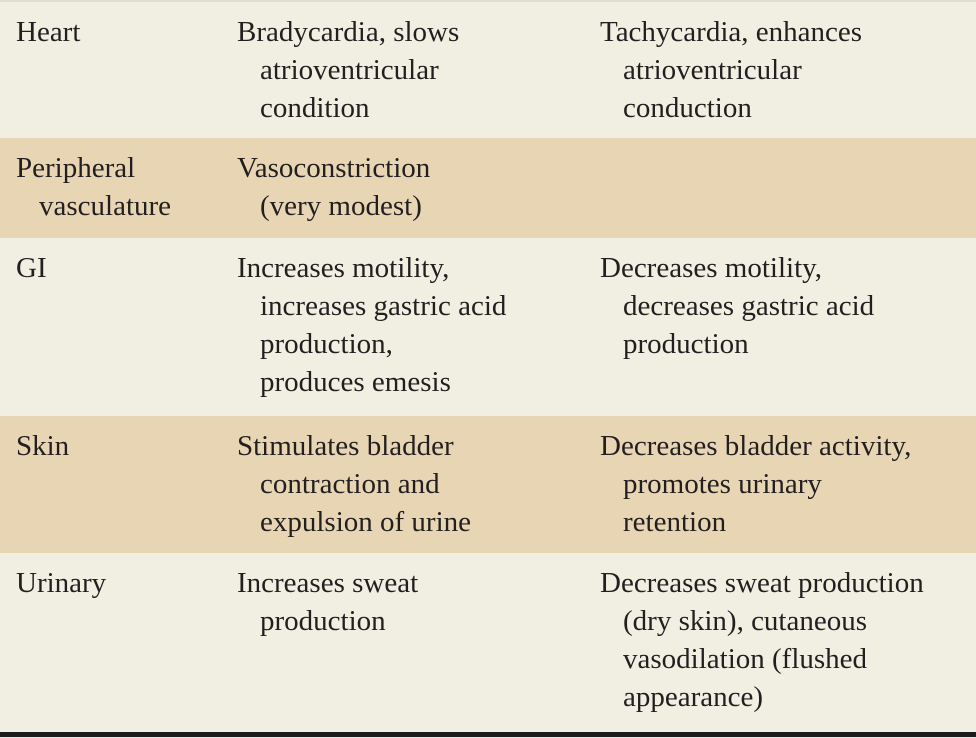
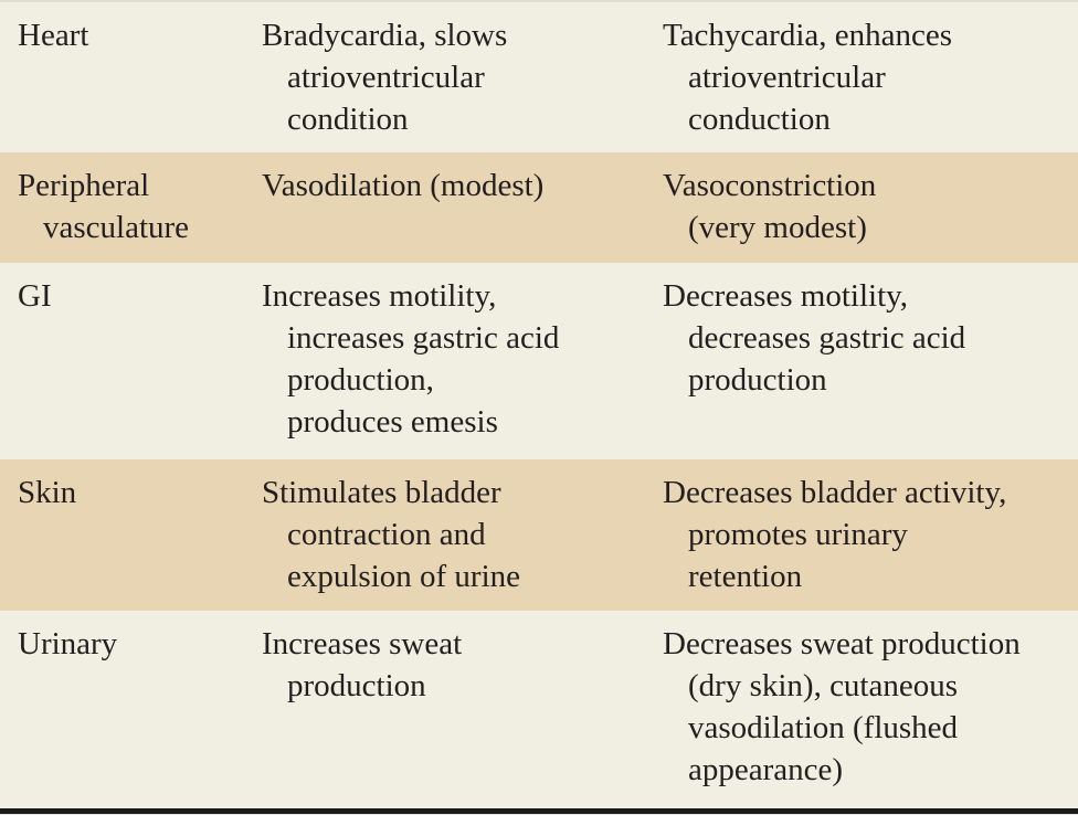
  Heart
  Bradycardia, slows
  atrioventricular
  condition
  Tachycardia, enhances
  atrioventricular
  conduction
  Peripheral
  vasculature
+ Vasodilation (modest)
  Vasoconstriction
  (very modest)
  GI
  Increases motility,
  increases gastric acid
  production,
  produces emesis
  Decreases motility,
  decreases gastric acid
  production
  Skin
  Stimulates bladder
  contraction and
  expulsion of urine
  Decreases bladder activity,
  promotes urinary
  retention
  Urinary
  Increases sweat
  production
  Decreases sweat production
  (dry skin), cutaneous
  vasodilation (flushed
  appearance)
